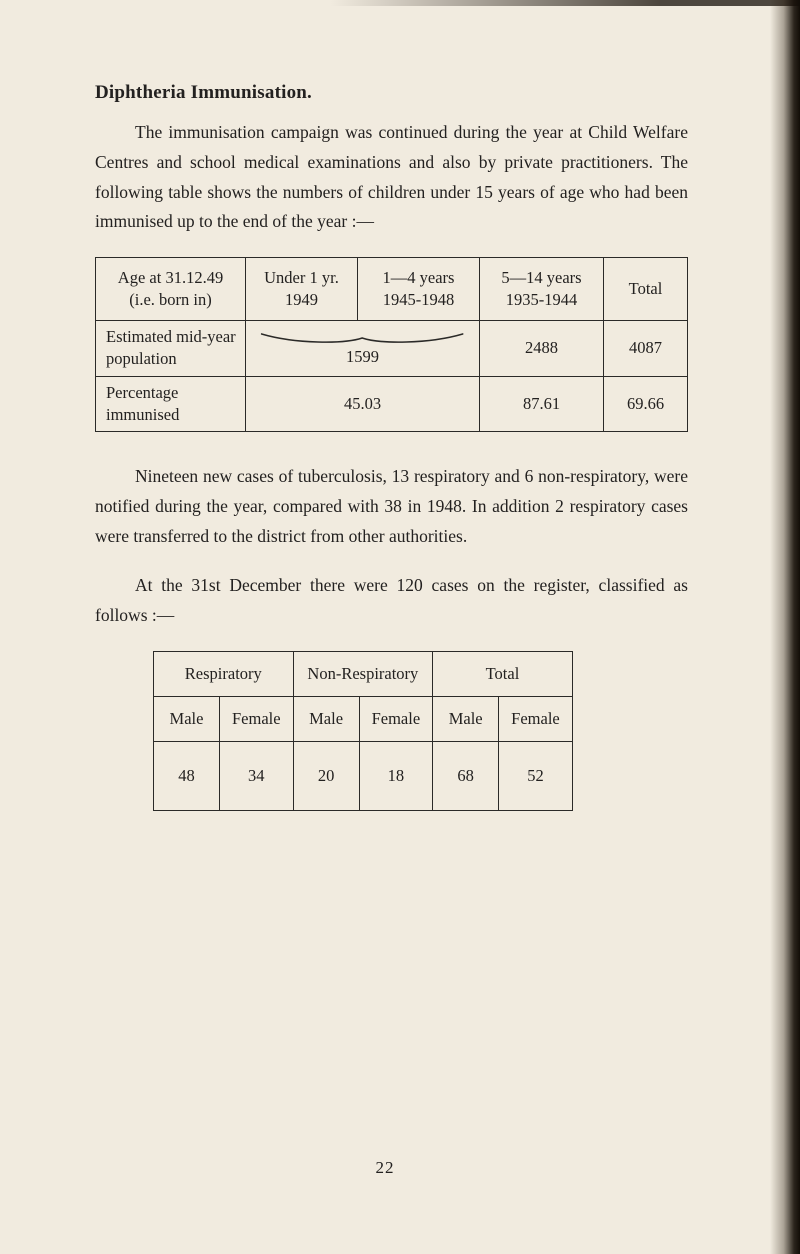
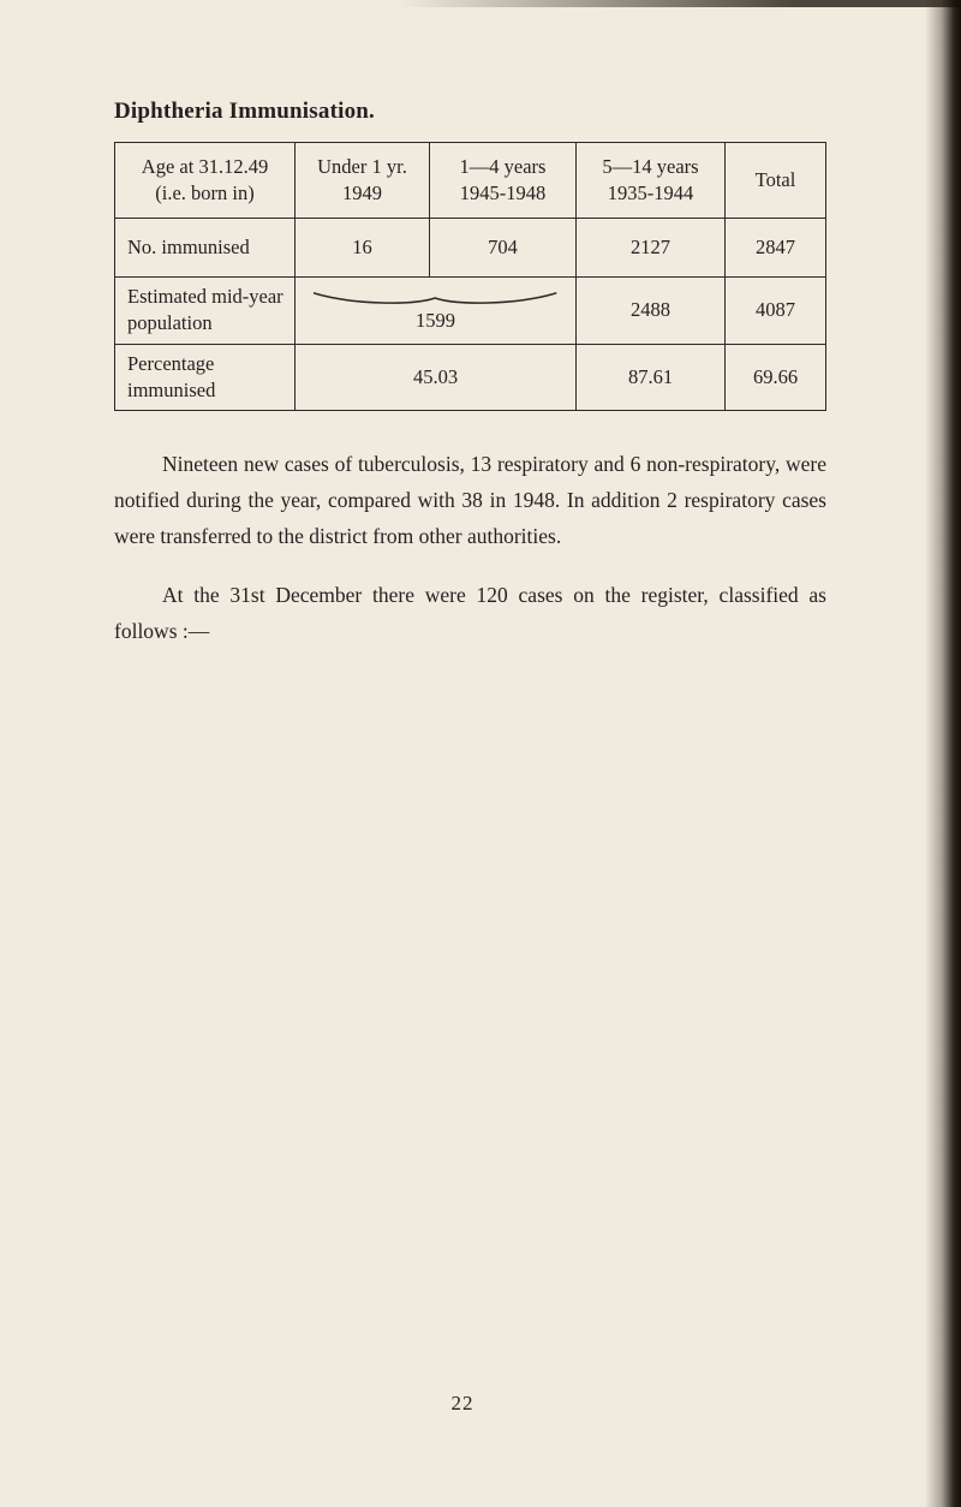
  Diphtheria Immunisation.
- The immunisation campaign was continued during the year at Child Welfare Centres and school medical examinations and also by private practitioners. The following table shows the numbers of children under 15 years of age who had been immunised up to the end of the year :—
  Age at 31.12.49 (i.e. born in)	Under 1 yr. 1949	1—4 years 1945-1948	5—14 years 1935-1944	Total
+ No. immunised	16	704	2127	2847
  Estimated mid-year population	1599	2488	4087
  Percentage immunised	45.03	87.61	69.66
  Nineteen new cases of tuberculosis, 13 respiratory and 6 non-respiratory, were notified during the year, compared with 38 in 1948. In addition 2 respiratory cases were transferred to the district from other authorities.
  At the 31st December there were 120 cases on the register, classified as follows :—
- Respiratory	Non-Respiratory	Total
- Male	Female	Male	Female	Male	Female
- 48	34	20	18	68	52
  22
